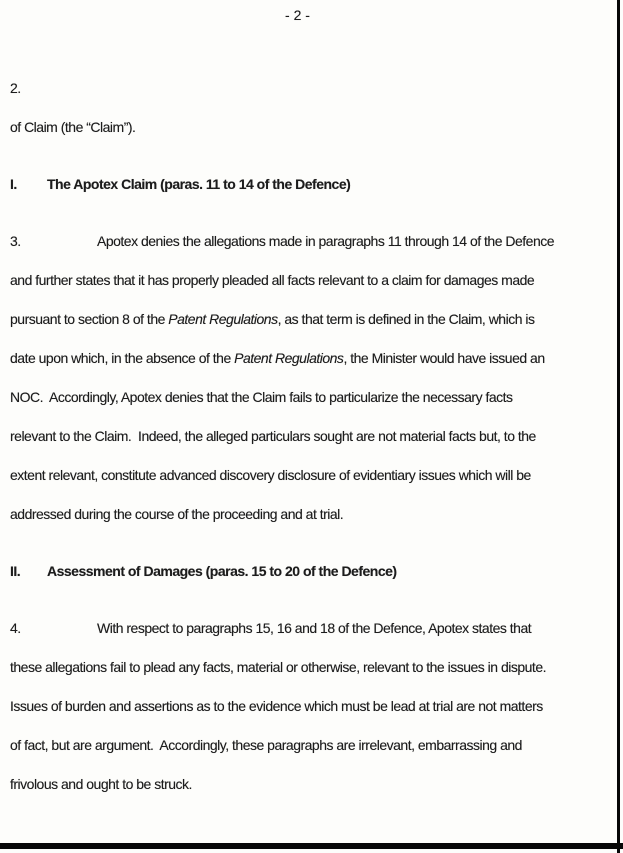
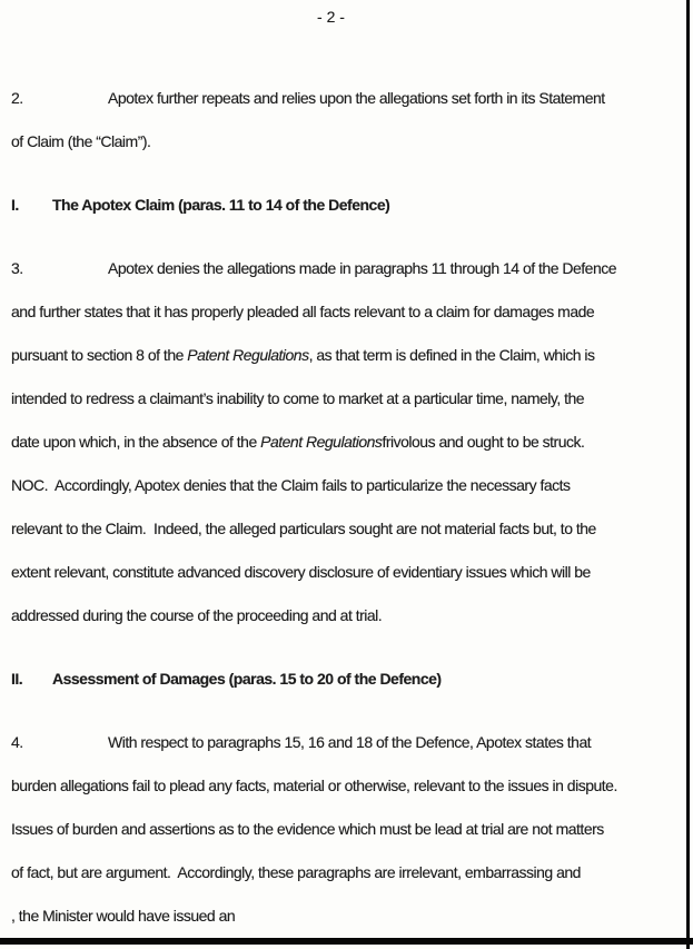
  - 2 -
  2.
+ Apotex further repeats and relies upon the allegations set forth in its Statement
  of Claim (the “Claim”).
  I.
  The Apotex Claim (paras. 11 to 14 of the Defence)
  3.
  Apotex denies the allegations made in paragraphs 11 through 14 of the Defence
  and further states that it has properly pleaded all facts relevant to a claim for damages made
  pursuant to section 8 of the Patent Regulations, as that term is defined in the Claim, which is
+ intended to redress a claimant’s inability to come to market at a particular time, namely, the
- date upon which, in the absence of the Patent Regulations, the Minister would have issued an
+ date upon which, in the absence of the Patent Regulationsfrivolous and ought to be struck.
  NOC. Accordingly, Apotex denies that the Claim fails to particularize the necessary facts
  relevant to the Claim. Indeed, the alleged particulars sought are not material facts but, to the
  extent relevant, constitute advanced discovery disclosure of evidentiary issues which will be
  addressed during the course of the proceeding and at trial.
  II.
  Assessment of Damages (paras. 15 to 20 of the Defence)
  4.
  With respect to paragraphs 15, 16 and 18 of the Defence, Apotex states that
- these allegations fail to plead any facts, material or otherwise, relevant to the issues in dispute.
+ burden allegations fail to plead any facts, material or otherwise, relevant to the issues in dispute.
  Issues of burden and assertions as to the evidence which must be lead at trial are not matters
  of fact, but are argument. Accordingly, these paragraphs are irrelevant, embarrassing and
- frivolous and ought to be struck.
+ , the Minister would have issued an
